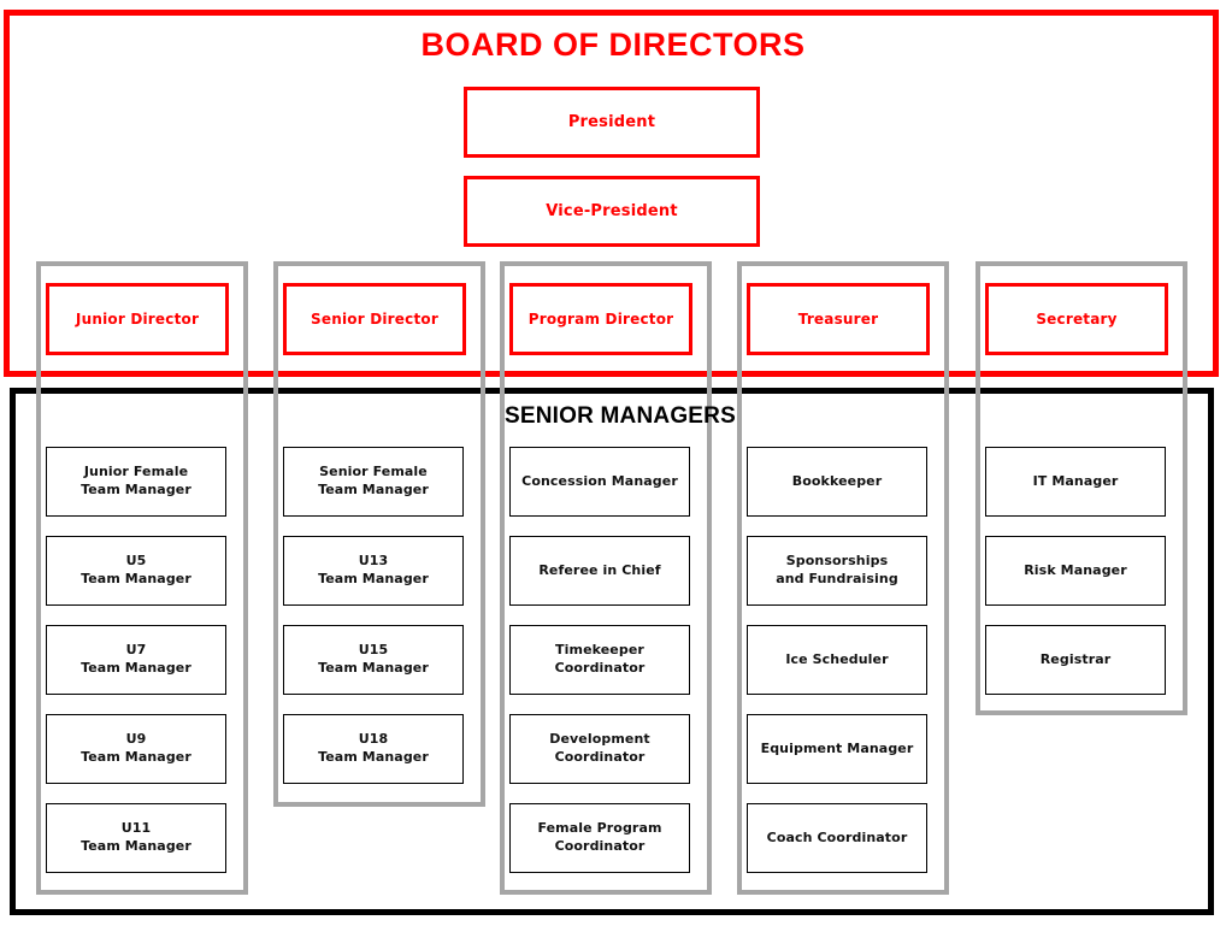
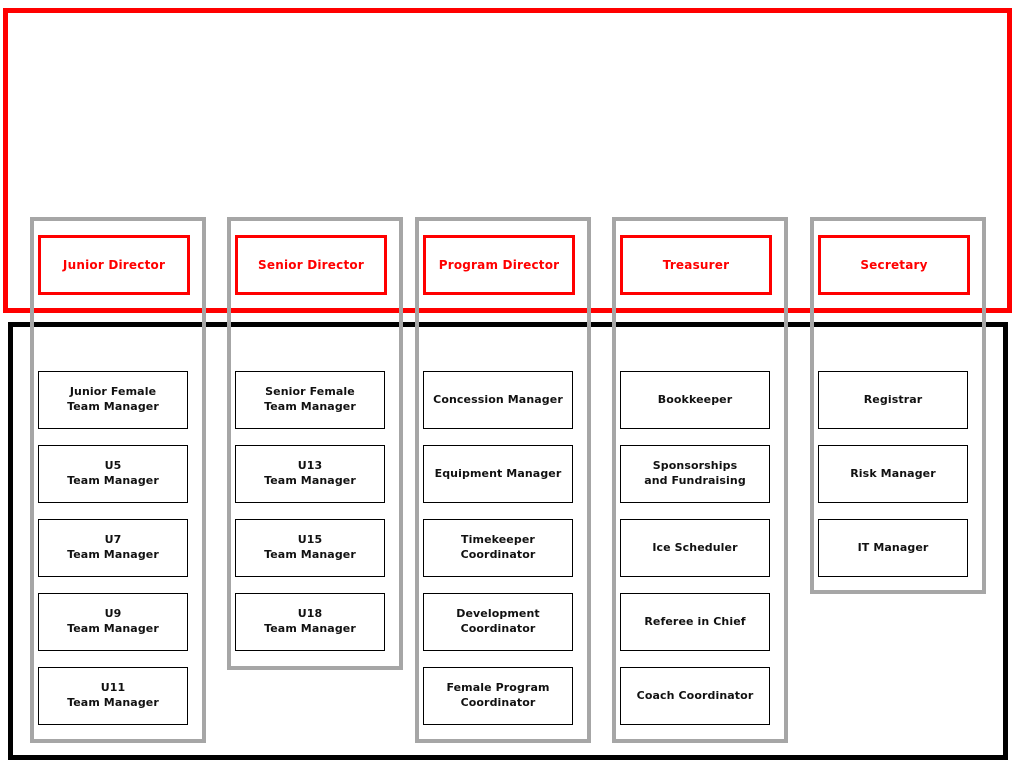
- BOARD OF DIRECTORS
- President
- Vice-President
  Junior Director
  Senior Director
  Program Director
  Treasurer
  Secretary
- SENIOR MANAGERS
  Junior Female
  Team Manager
  U5
  Team Manager
  U7
  Team Manager
  U9
  Team Manager
  U11
  Team Manager
  Senior Female
  Team Manager
  U13
  Team Manager
  U15
  Team Manager
  U18
  Team Manager
  Concession Manager
- Referee in Chief
+ Equipment Manager
  Timekeeper
  Coordinator
  Development
  Coordinator
  Female Program
  Coordinator
  Bookkeeper
  Sponsorships
  and Fundraising
  Ice Scheduler
- Equipment Manager
+ Referee in Chief
  Coach Coordinator
- IT Manager
+ Registrar
  Risk Manager
- Registrar
+ IT Manager
